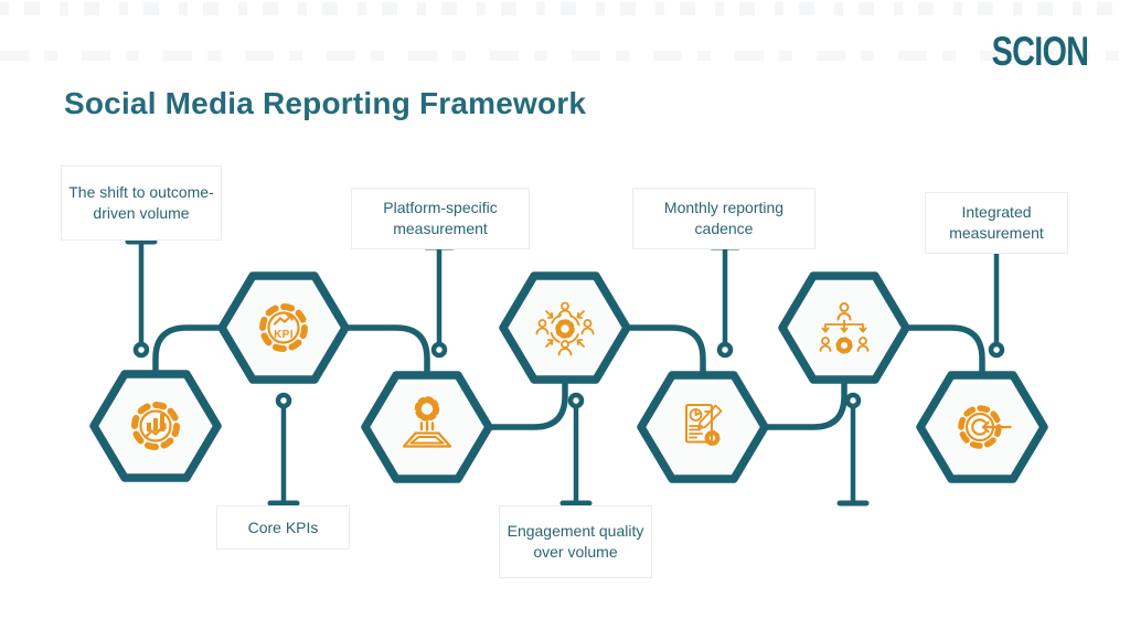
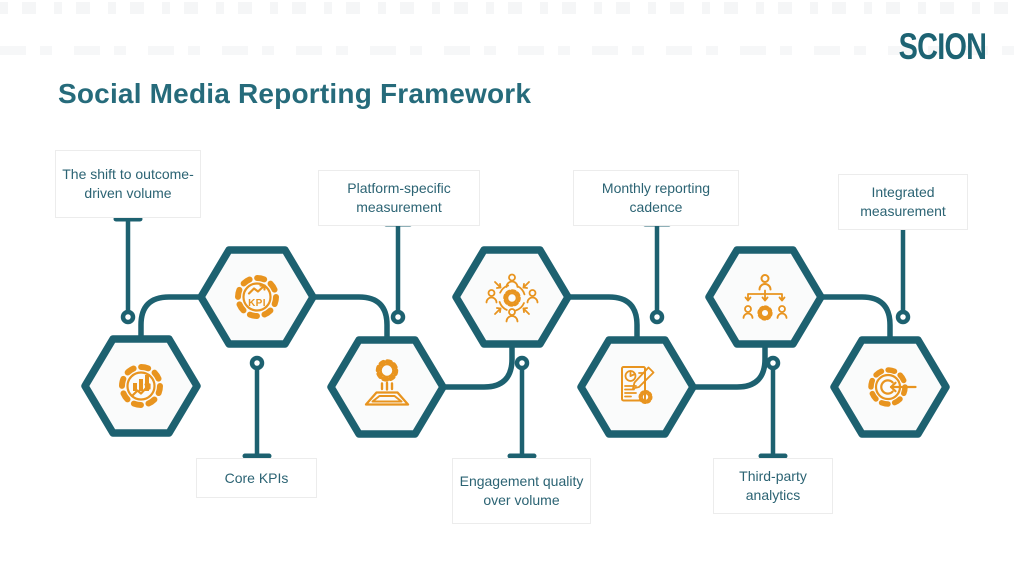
  Social Media Reporting Framework
  SCION
  KPI
  The shift to outcome-driven volume
  Core KPIs
  Platform-specific measurement
  Engagement quality over volume
  Monthly reporting cadence
+ Third-party analytics
  Integrated measurement
